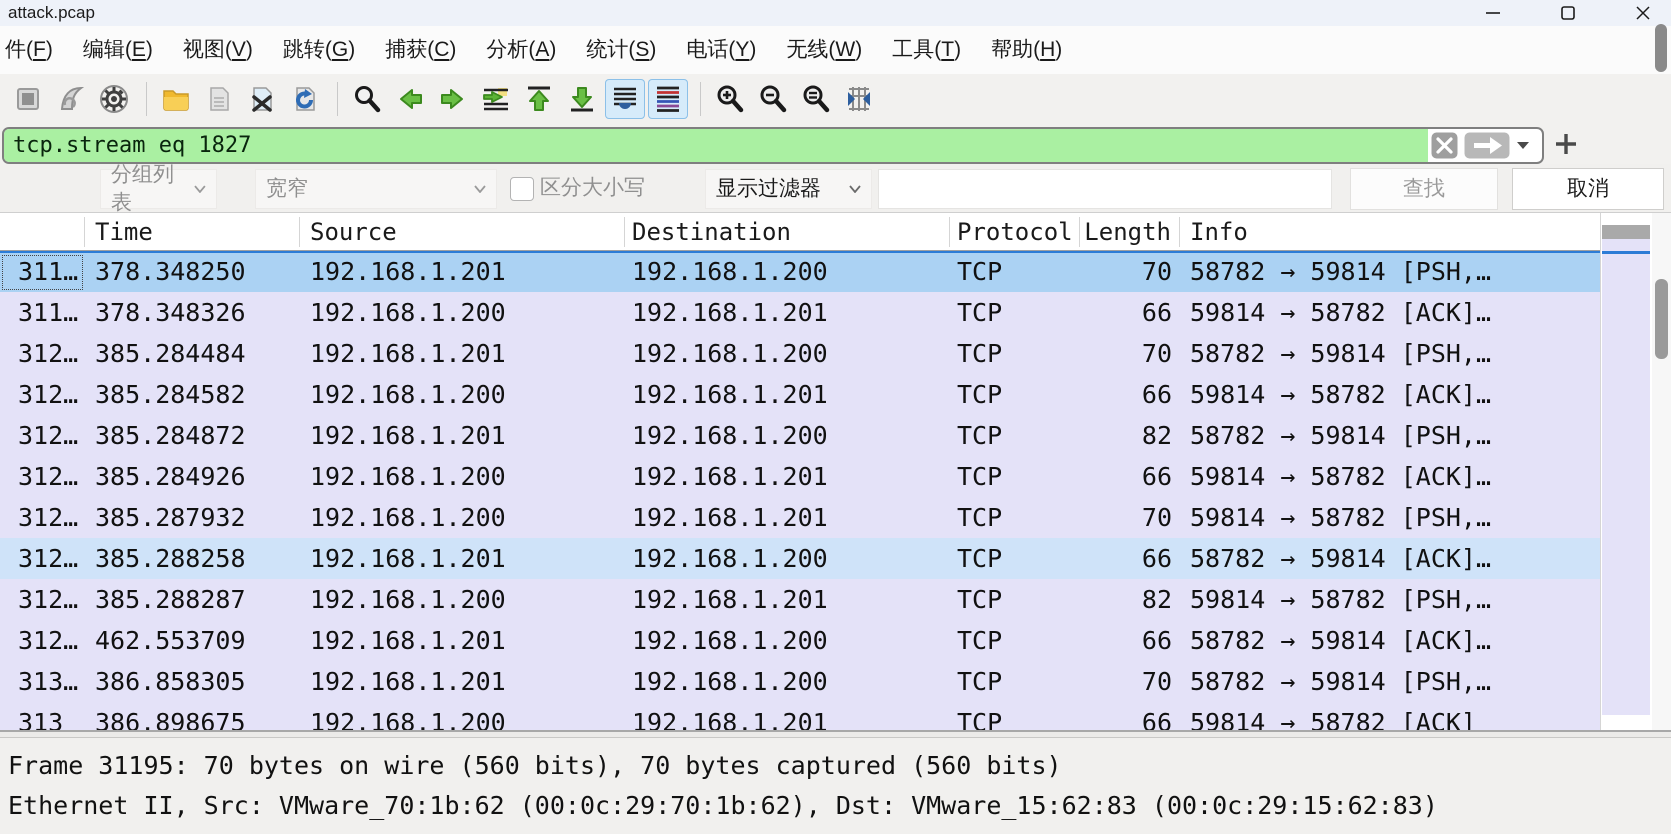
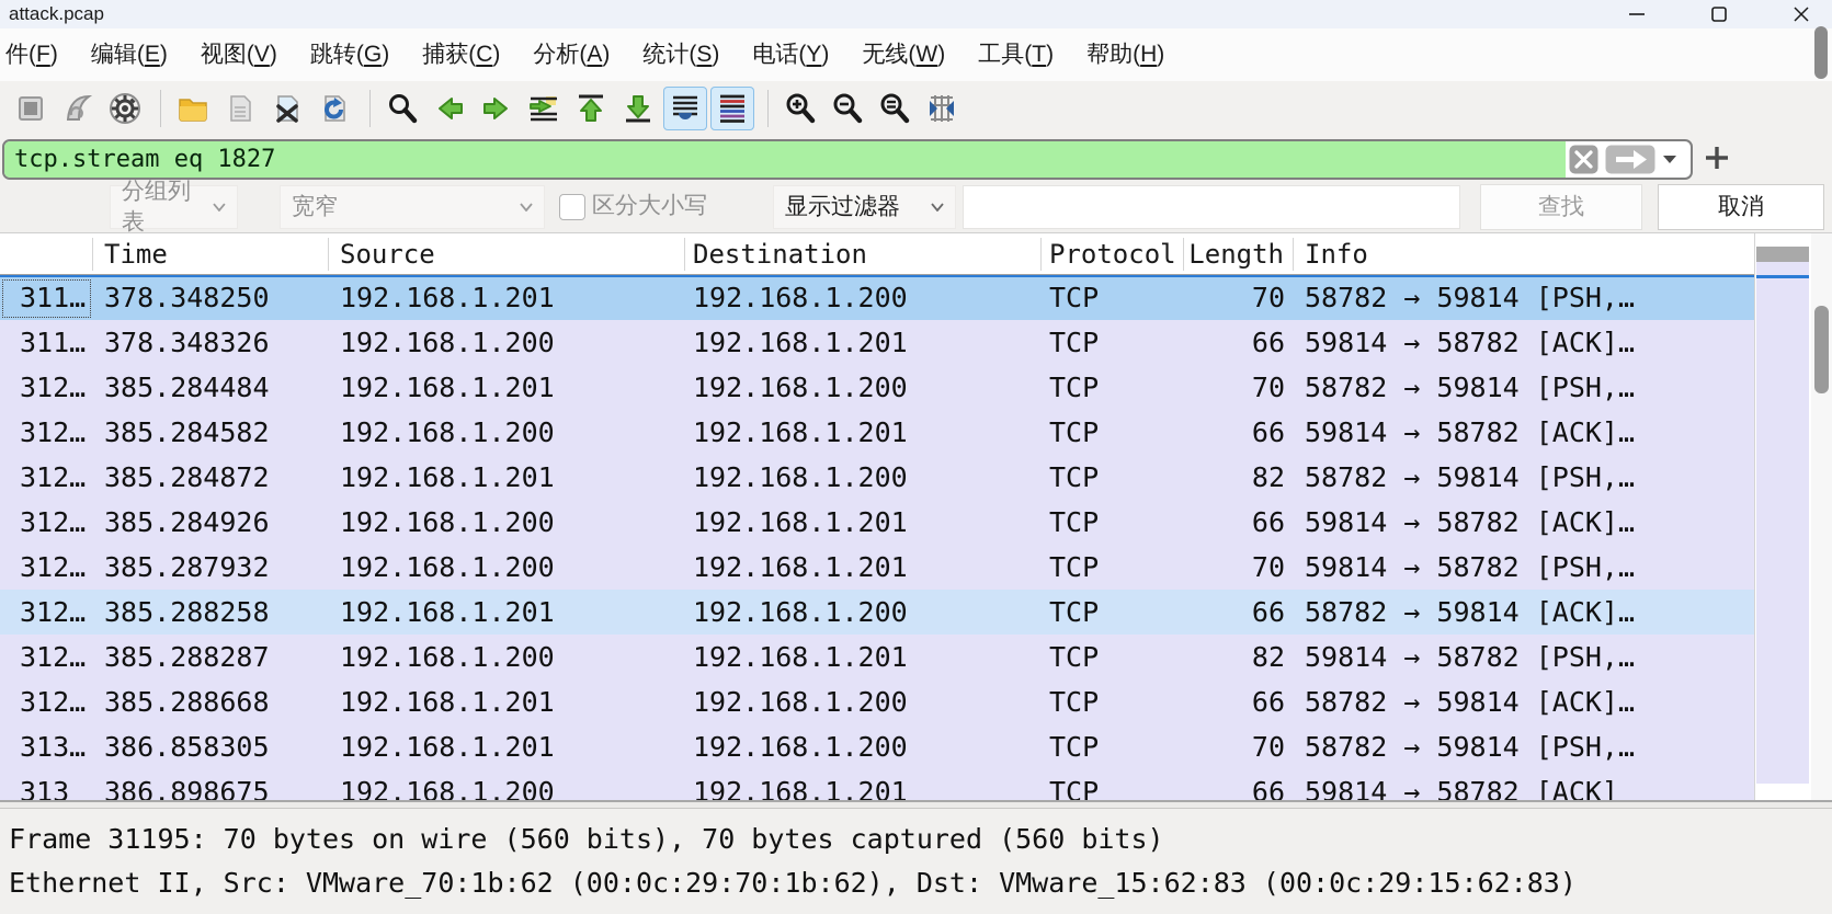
  attack.pcap
  件(F)
  编辑(E)
  视图(V)
  跳转(G)
  捕获(C)
  分析(A)
  统计(S)
  电话(Y)
  无线(W)
  工具(T)
  帮助(H)
  tcp.stream eq 1827
  分组列表
  宽窄
  区分大小写
  显示过滤器
  查找
  取消
  Time
  Source
  Destination
  Protocol
  Length
  Info
  311…
  378.348250
  192.168.1.201
  192.168.1.200
  TCP
  70
  58782 → 59814 [PSH,…
  311…
  378.348326
  192.168.1.200
  192.168.1.201
  TCP
  66
  59814 → 58782 [ACK]…
  312…
  385.284484
  192.168.1.201
  192.168.1.200
  TCP
  70
  58782 → 59814 [PSH,…
  312…
  385.284582
  192.168.1.200
  192.168.1.201
  TCP
  66
  59814 → 58782 [ACK]…
  312…
  385.284872
  192.168.1.201
  192.168.1.200
  TCP
  82
  58782 → 59814 [PSH,…
  312…
  385.284926
  192.168.1.200
  192.168.1.201
  TCP
  66
  59814 → 58782 [ACK]…
  312…
  385.287932
  192.168.1.200
  192.168.1.201
  TCP
  70
  59814 → 58782 [PSH,…
  312…
  385.288258
  192.168.1.201
  192.168.1.200
  TCP
  66
  58782 → 59814 [ACK]…
  312…
  385.288287
  192.168.1.200
  192.168.1.201
  TCP
  82
  59814 → 58782 [PSH,…
  312…
- 462.553709
+ 385.288668
  192.168.1.201
  192.168.1.200
  TCP
  66
  58782 → 59814 [ACK]…
  313…
  386.858305
  192.168.1.201
  192.168.1.200
  TCP
  70
  58782 → 59814 [PSH,…
  313
  386.898675
  192.168.1.200
  192.168.1.201
  TCP
  66
  59814 → 58782 [ACK]
  Frame 31195: 70 bytes on wire (560 bits), 70 bytes captured (560 bits)
  Ethernet II, Src: VMware_70:1b:62 (00:0c:29:70:1b:62), Dst: VMware_15:62:83 (00:0c:29:15:62:83)
